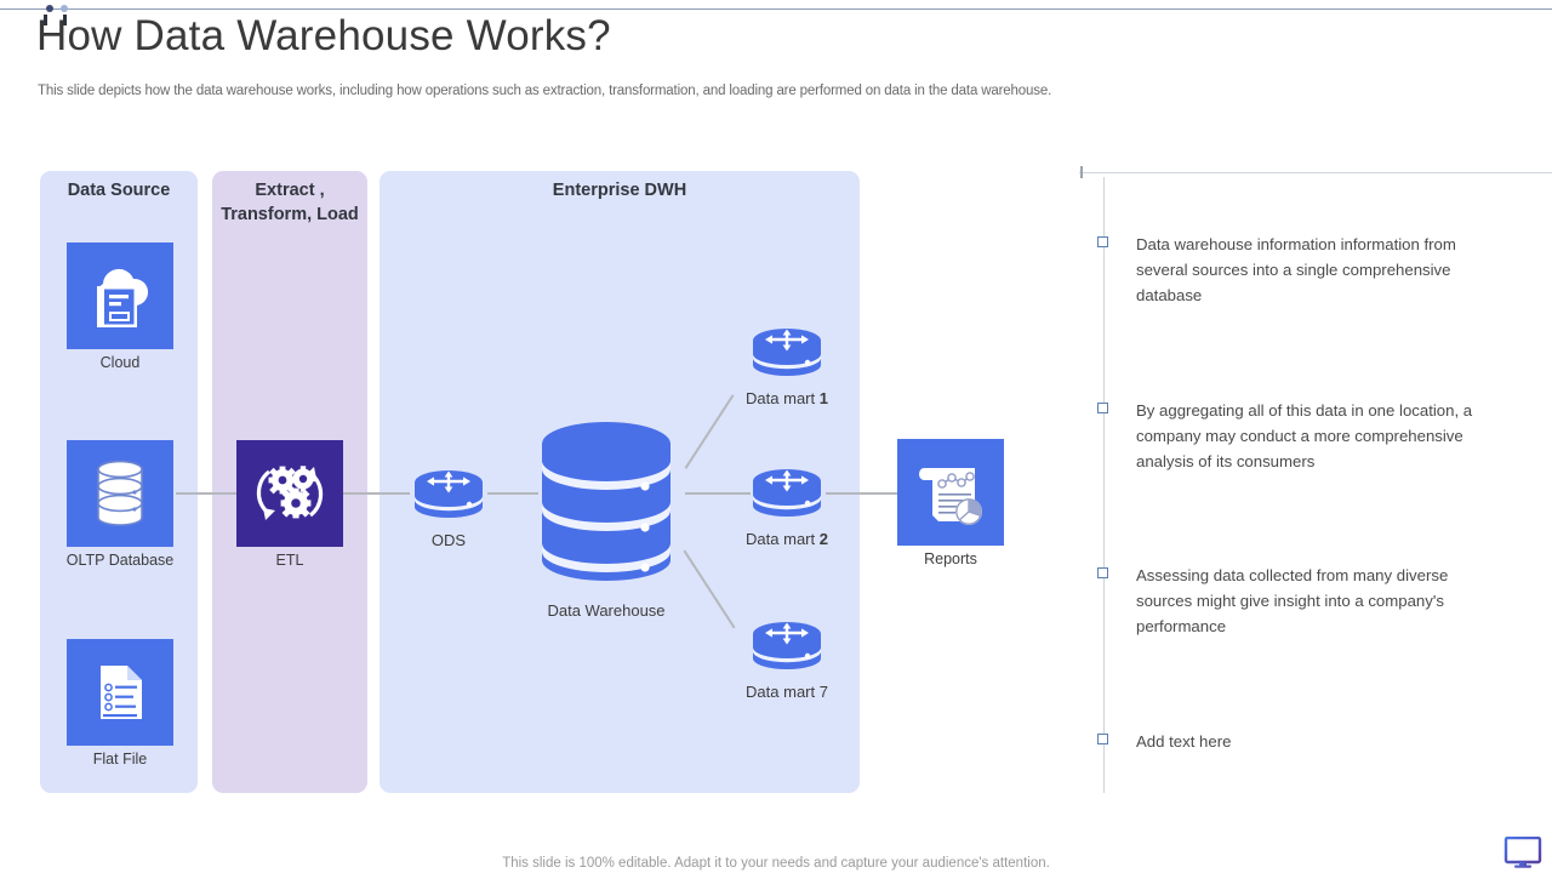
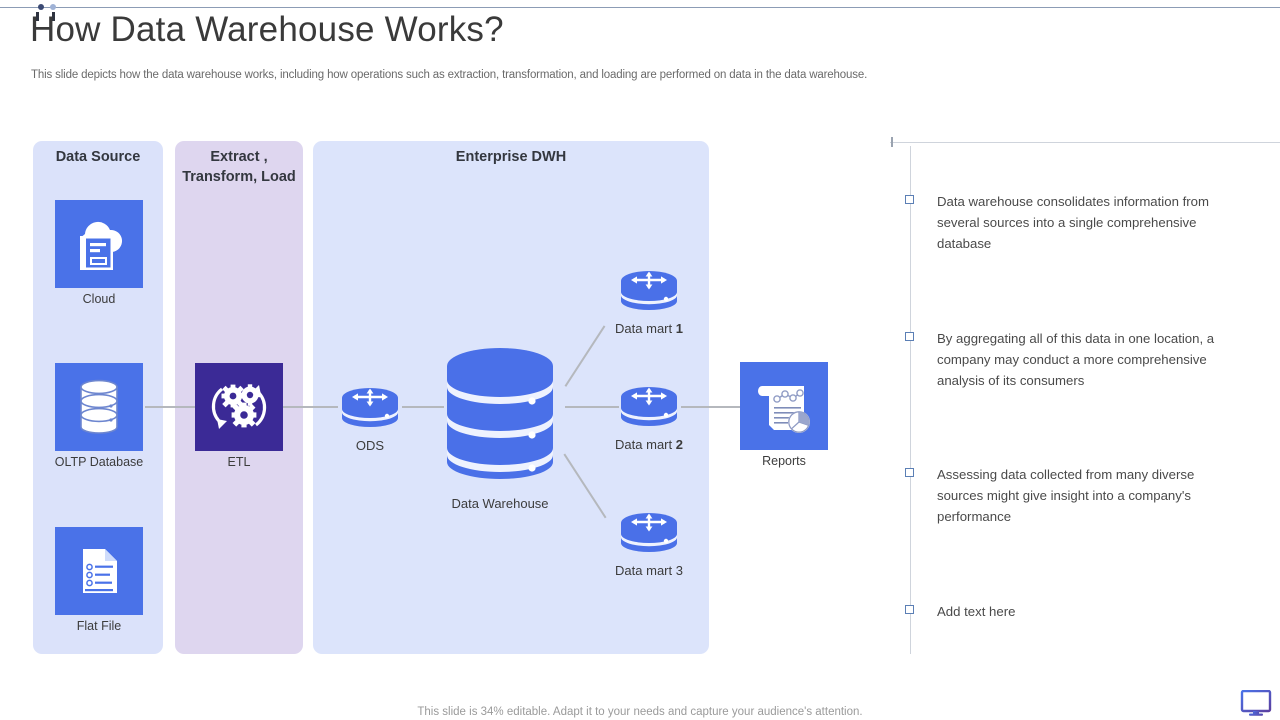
  How Data Warehouse Works?
  This slide depicts how the data warehouse works, including how operations such as extraction, transformation, and loading are performed on data in the data warehouse.
  Data Source
  Cloud
  OLTP Database
  Flat File
  Extract , Transform, Load
  ETL
  Enterprise DWH
  ODS
  Data Warehouse
  Data mart 1
  Data mart 2
- Data mart 7
+ Data mart 3
  Reports
- Data warehouse information information from several sources into a single comprehensive database
+ Data warehouse consolidates information from several sources into a single comprehensive database
  By aggregating all of this data in one location, a company may conduct a more comprehensive analysis of its consumers
  Assessing data collected from many diverse sources might give insight into a company's performance
  Add text here
- This slide is 100% editable. Adapt it to your needs and capture your audience's attention.
+ This slide is 34% editable. Adapt it to your needs and capture your audience's attention.
